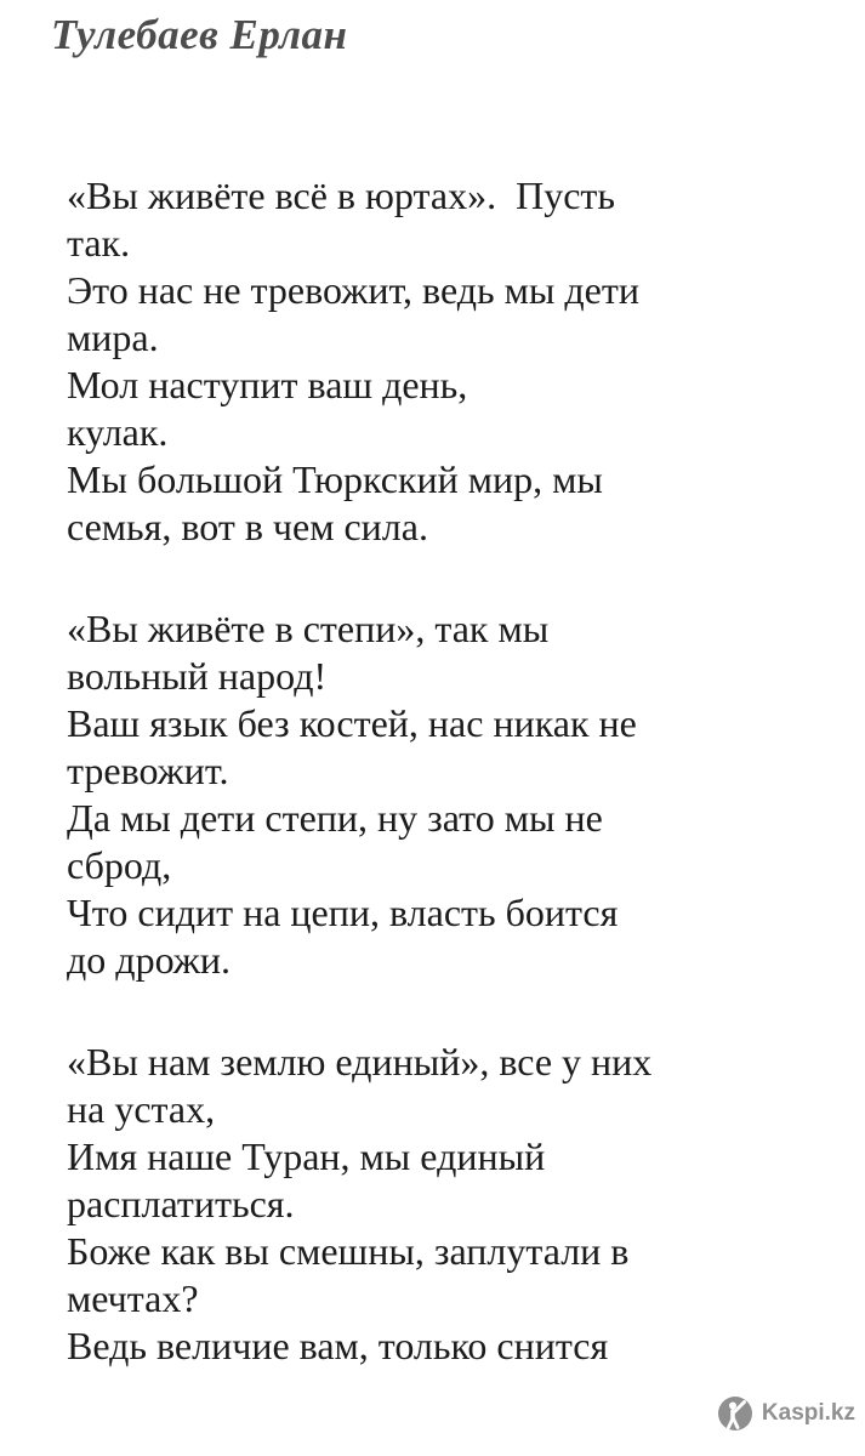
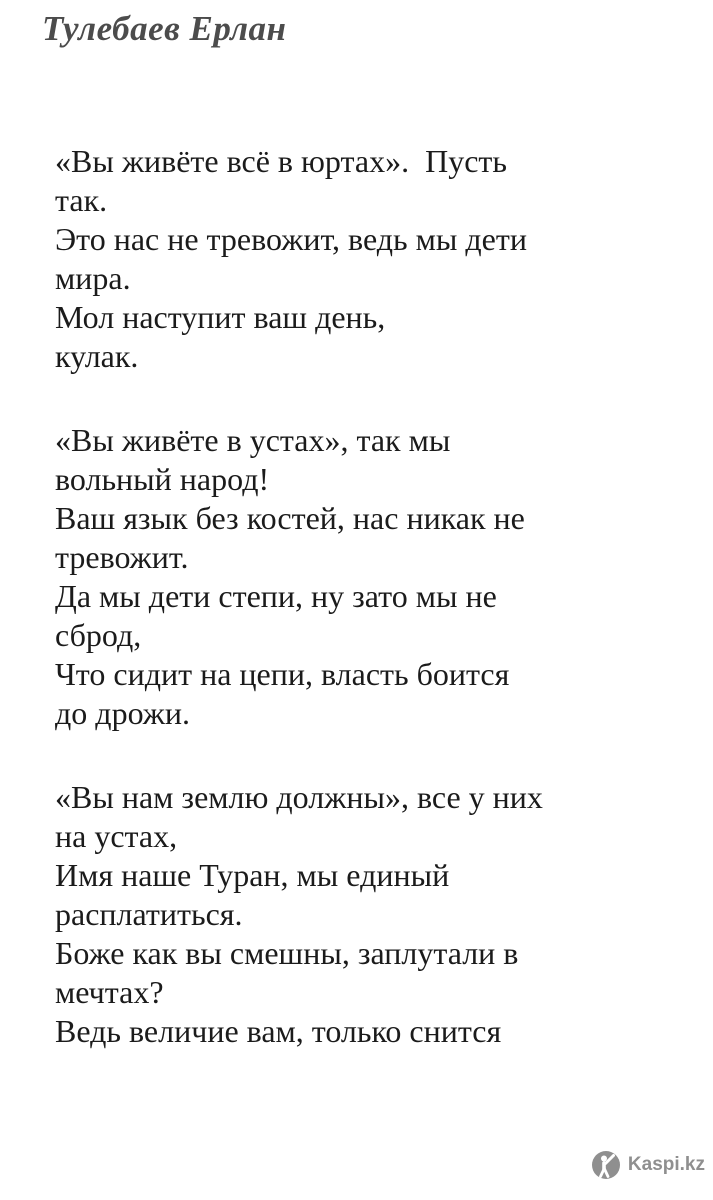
  Тулебаев Ерлан
  «Вы живёте всё в юртах». Пусть
  так.
  Это нас не тревожит, ведь мы дети
  мира.
  Мол наступит ваш день,
  кулак.
- Мы большой Тюркский мир, мы
- семья, вот в чем сила.
- «Вы живёте в степи», так мы
+ «Вы живёте в устах», так мы
  вольный народ!
  Ваш язык без костей, нас никак не
  тревожит.
  Да мы дети степи, ну зато мы не
  сброд,
  Что сидит на цепи, власть боится
  до дрожи.
- «Вы нам землю единый», все у них
+ «Вы нам землю должны», все у них
  на устах,
  Имя наше Туран, мы единый
  расплатиться.
  Боже как вы смешны, заплутали в
  мечтах?
  Ведь величие вам, только снится
  Kaspi.kz
